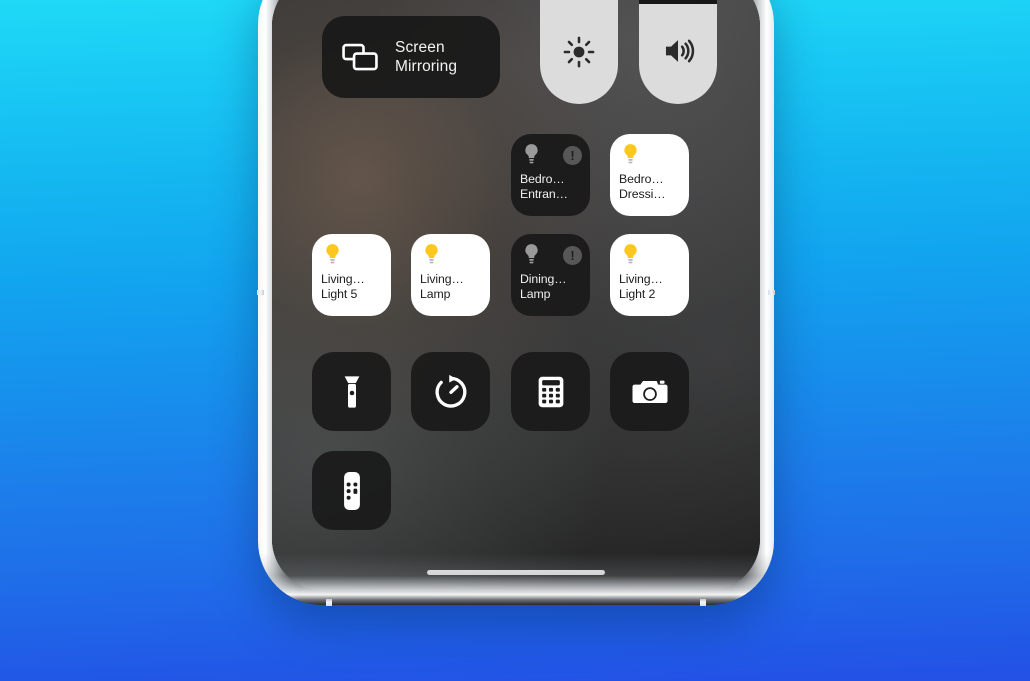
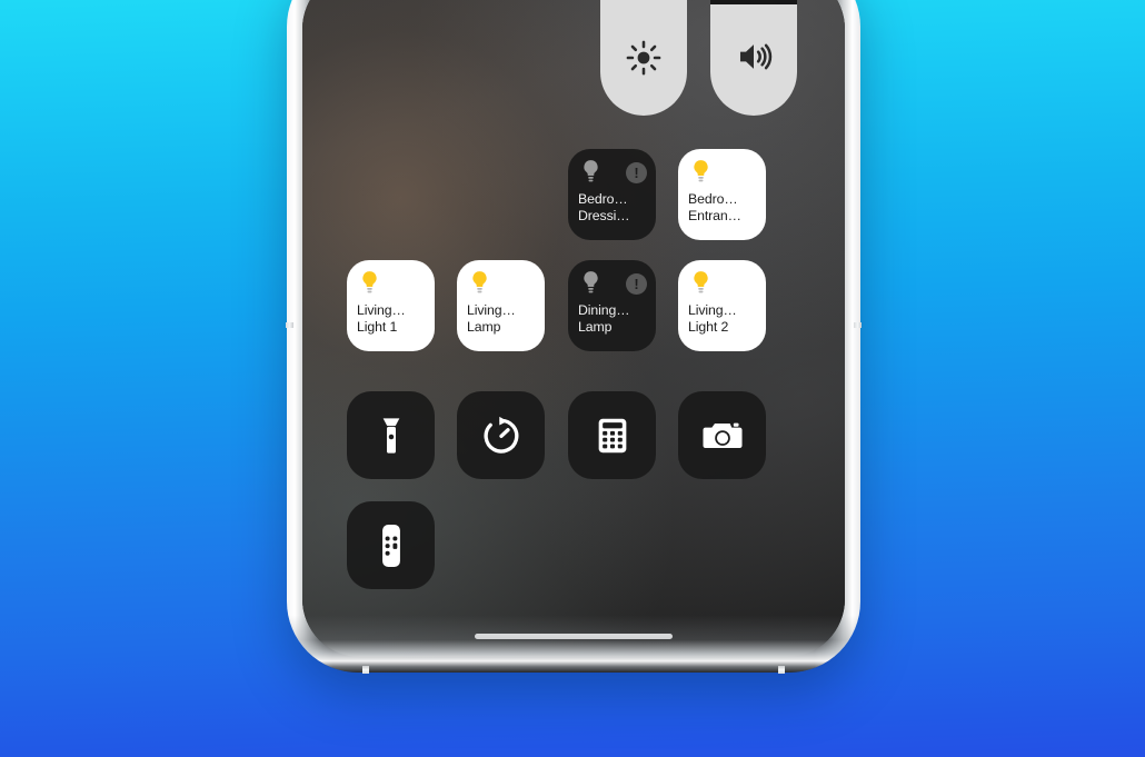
- Screen
- Mirroring
  !
  Bedro…
- Entran…
+ Dressi…
  Bedro…
- Dressi…
+ Entran…
  Living…
- Light 5
+ Light 1
  Living…
  Lamp
  !
  Dining…
  Lamp
  Living…
  Light 2
